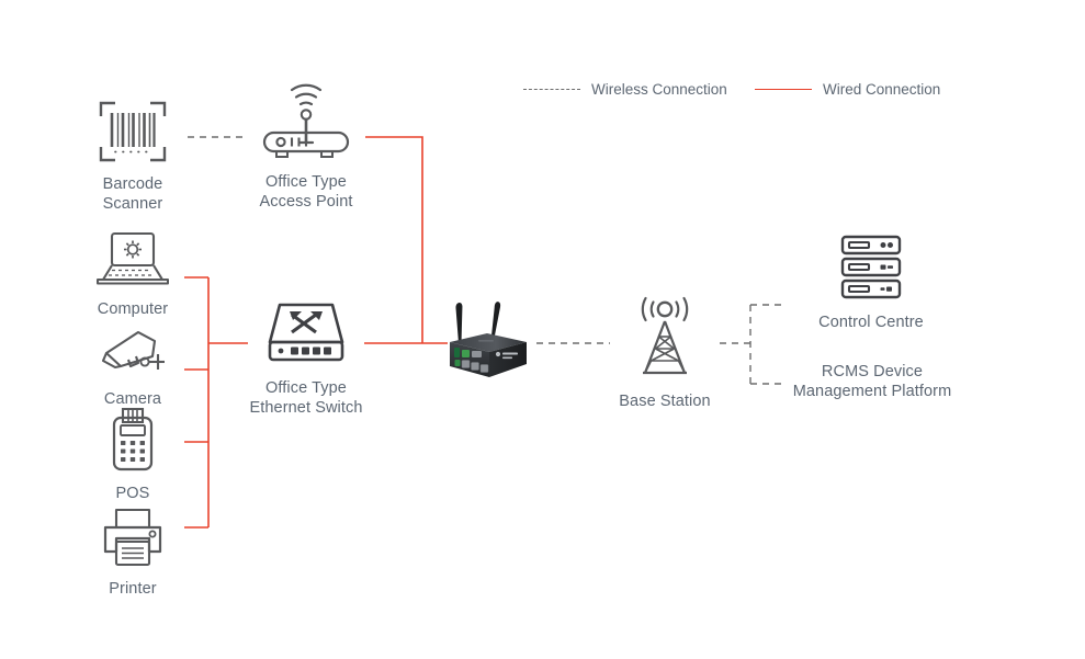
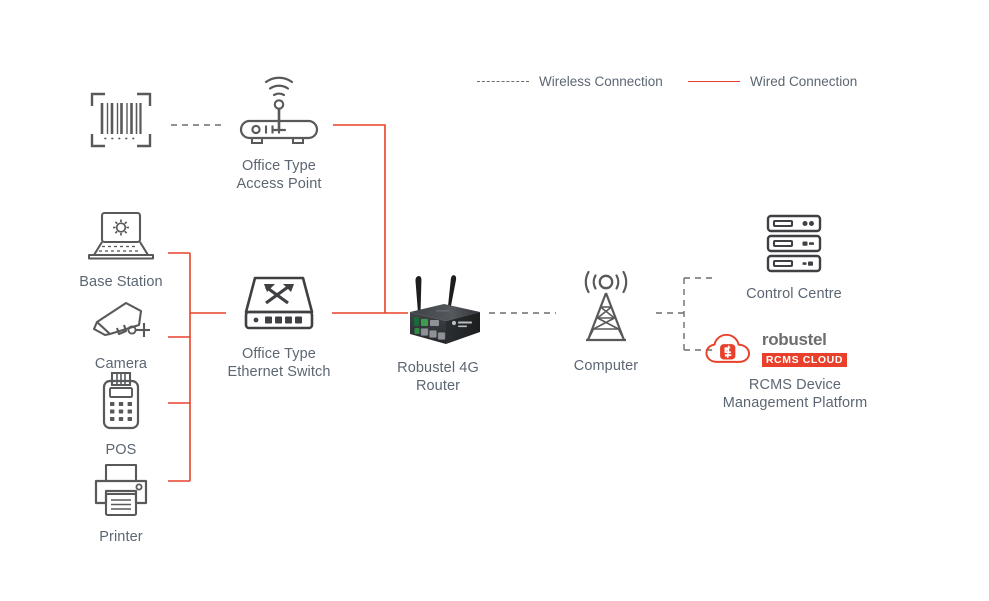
  Wireless Connection
  Wired Connection
- Barcode
- Scanner
  Office Type
  Access Point
- Computer
+ Base Station
  Camera
  POS
  Printer
  Office Type
  Ethernet Switch
+ Robustel 4G
+ Router
- Base Station
+ Computer
  Control Centre
+ robustel RCMS CLOUD
  RCMS Device
  Management Platform
